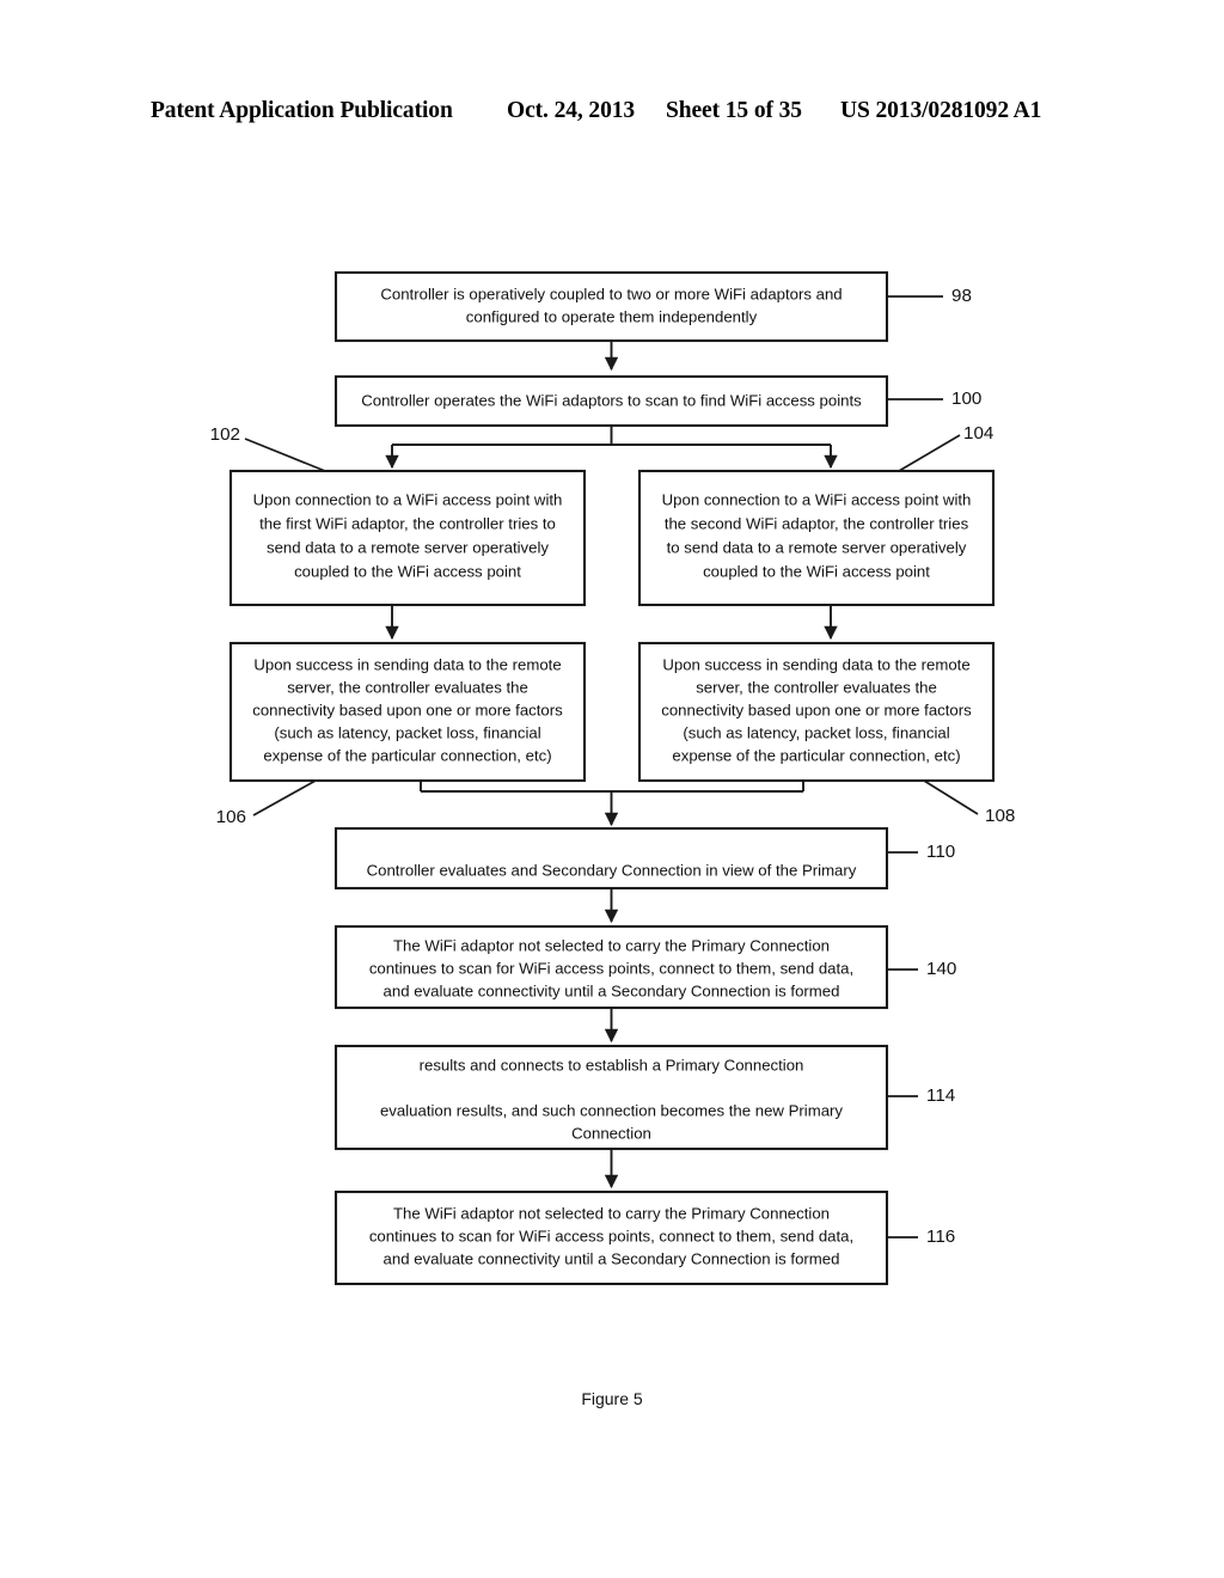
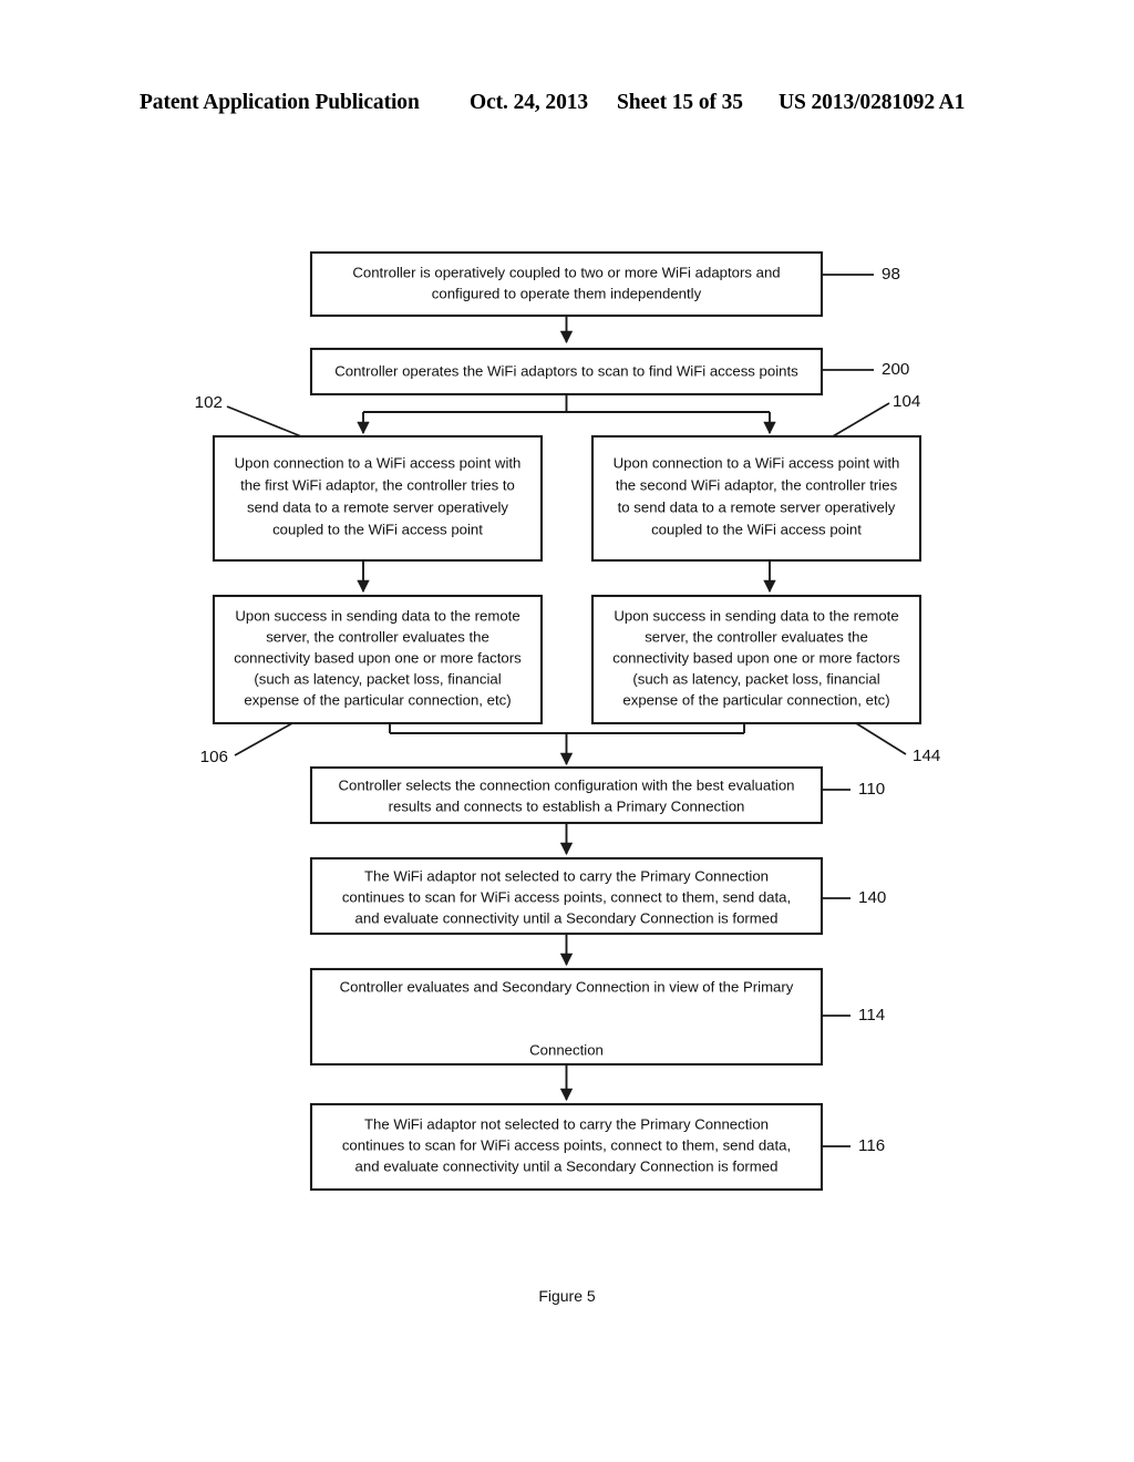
  Patent Application Publication
  Oct. 24, 2013
  Sheet 15 of 35
  US 2013/0281092 A1
  Controller is operatively coupled to two or more WiFi adaptors and
  configured to operate them independently
  98
  Controller operates the WiFi adaptors to scan to find WiFi access points
- 100
+ 200
  Upon connection to a WiFi access point with
  the first WiFi adaptor, the controller tries to
  send data to a remote server operatively
  coupled to the WiFi access point
  102
  Upon connection to a WiFi access point with
  the second WiFi adaptor, the controller tries
  to send data to a remote server operatively
  coupled to the WiFi access point
  104
  Upon success in sending data to the remote
  server, the controller evaluates the
  connectivity based upon one or more factors
  (such as latency, packet loss, financial
  expense of the particular connection, etc)
  106
  Upon success in sending data to the remote
  server, the controller evaluates the
  connectivity based upon one or more factors
  (such as latency, packet loss, financial
  expense of the particular connection, etc)
- 108
+ 144
+ Controller selects the connection configuration with the best evaluation
- Controller evaluates and Secondary Connection in view of the Primary
+ results and connects to establish a Primary Connection
  110
  The WiFi adaptor not selected to carry the Primary Connection
  continues to scan for WiFi access points, connect to them, send data,
  and evaluate connectivity until a Secondary Connection is formed
  140
- results and connects to establish a Primary Connection
+ Controller evaluates and Secondary Connection in view of the Primary
- evaluation results, and such connection becomes the new Primary
  Connection
  114
  The WiFi adaptor not selected to carry the Primary Connection
  continues to scan for WiFi access points, connect to them, send data,
  and evaluate connectivity until a Secondary Connection is formed
  116
  Figure 5
